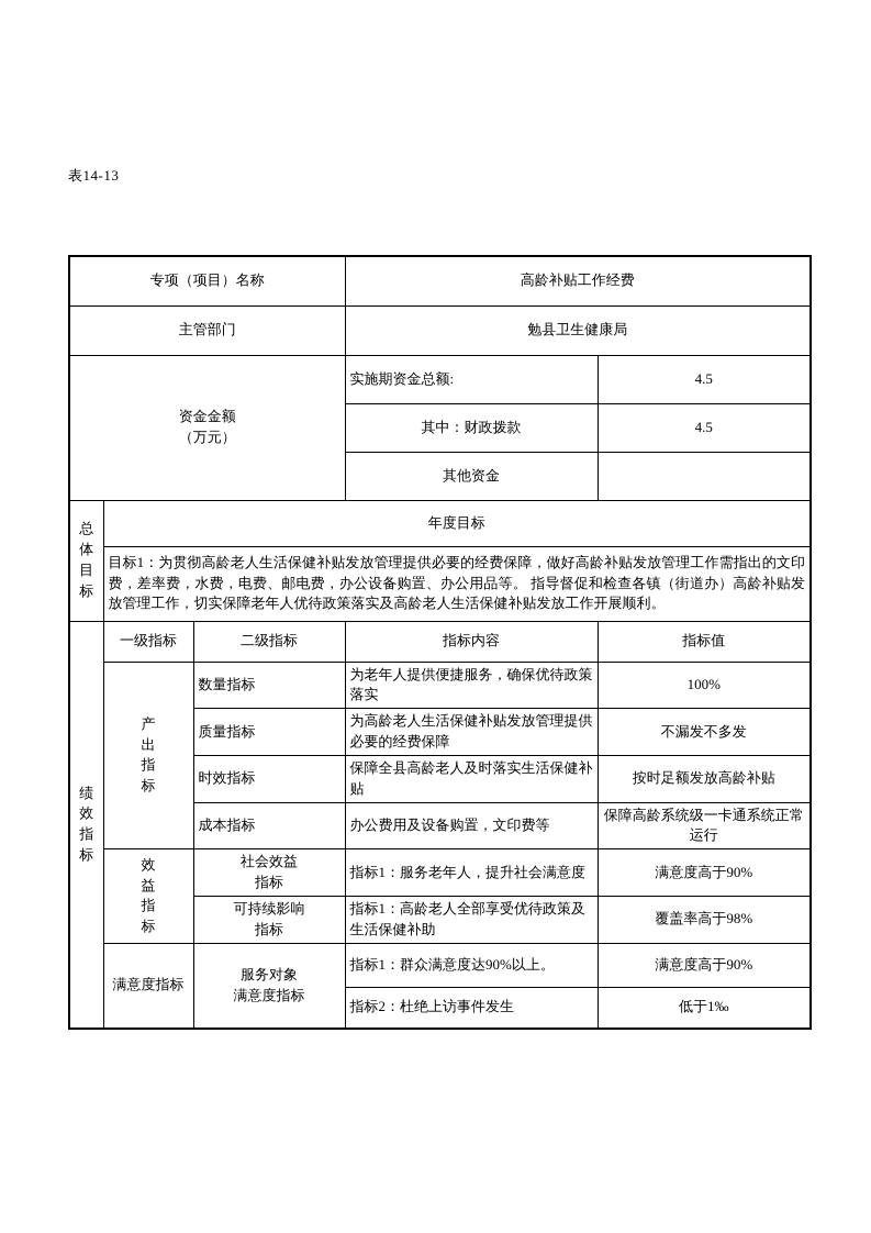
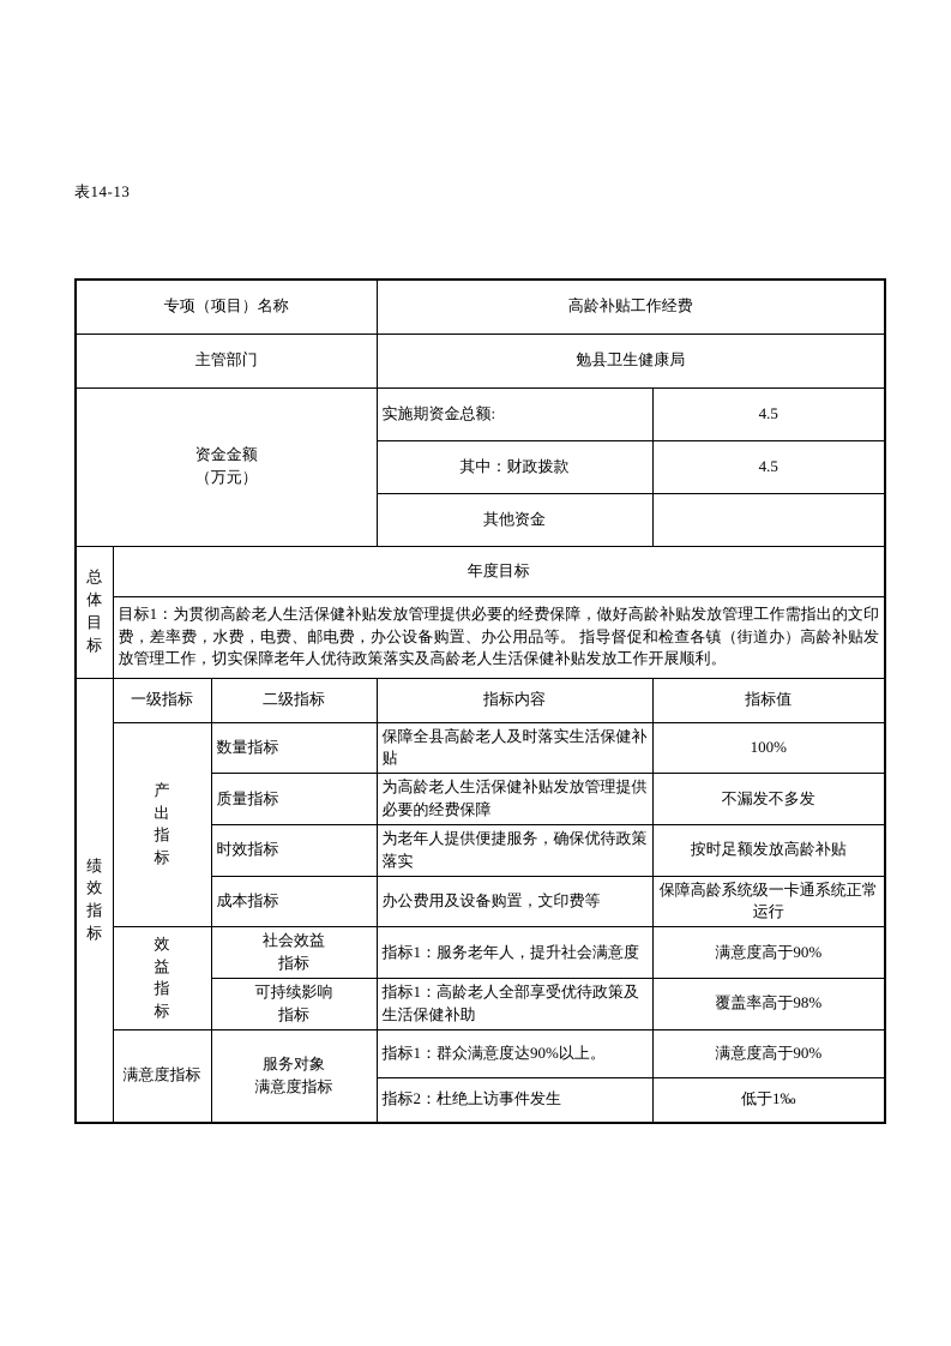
  表14-13
  专项（项目）名称	高龄补贴工作经费
  主管部门	勉县卫生健康局
  资金金额 （万元）	实施期资金总额:	4.5
  其中：财政拨款	4.5
  其他资金
  总 体 目 标	年度目标
  目标1：为贯彻高龄老人生活保健补贴发放管理提供必要的经费保障，做好高龄补贴发放管理工作需指出的文印费，差率费，水费，电费、邮电费，办公设备购置、办公用品等。 指导督促和检查各镇（街道办）高龄补贴发放管理工作，切实保障老年人优待政策落实及高龄老人生活保健补贴发放工作开展顺利。
  绩 效 指 标	一级指标	二级指标	指标内容	指标值
- 产 出 指 标	数量指标	为老年人提供便捷服务，确保优待政策落实	100%
+ 产 出 指 标	数量指标	保障全县高龄老人及时落实生活保健补贴	100%
  质量指标	为高龄老人生活保健补贴发放管理提供必要的经费保障	不漏发不多发
- 时效指标	保障全县高龄老人及时落实生活保健补贴	按时足额发放高龄补贴
+ 时效指标	为老年人提供便捷服务，确保优待政策落实	按时足额发放高龄补贴
  成本指标	办公费用及设备购置，文印费等	保障高龄系统级一卡通系统正常运行
  效 益 指 标	社会效益 指标	指标1：服务老年人，提升社会满意度	满意度高于90%
  可持续影响 指标	指标1：高龄老人全部享受优待政策及生活保健补助	覆盖率高于98%
  满意度指标	服务对象 满意度指标	指标1：群众满意度达90%以上。	满意度高于90%
  指标2：杜绝上访事件发生	低于1‰
